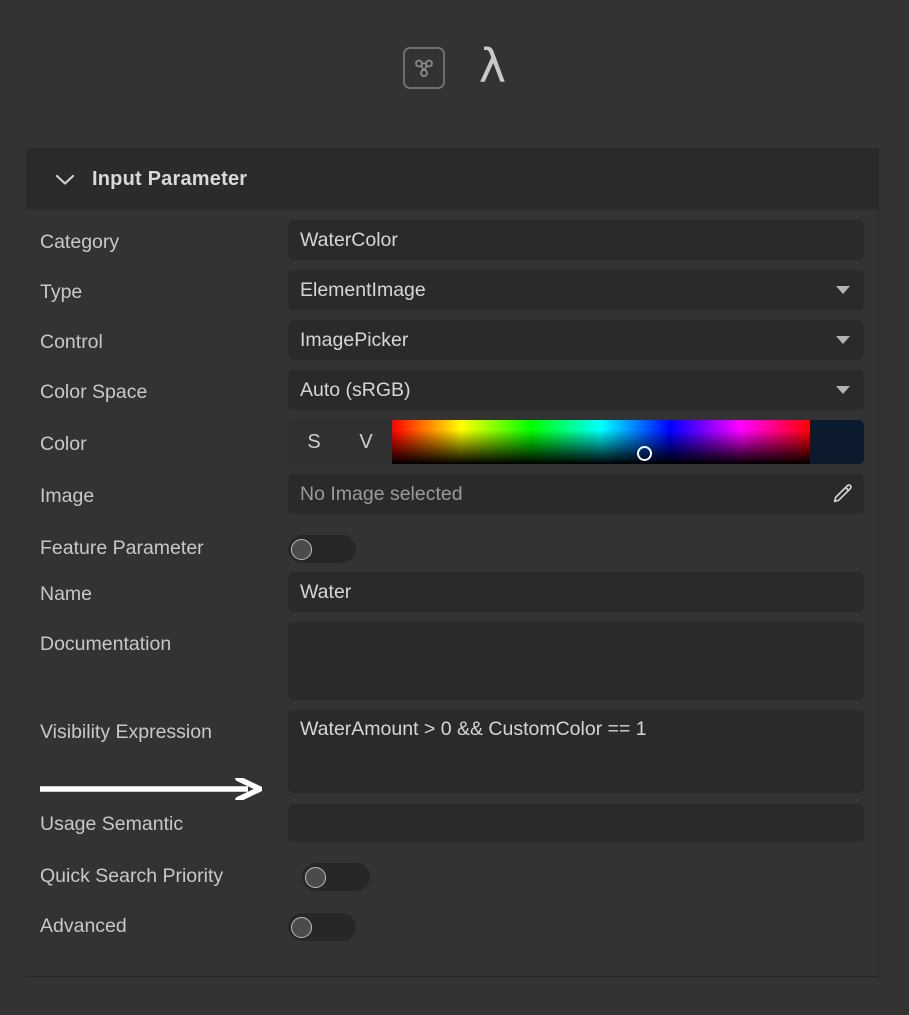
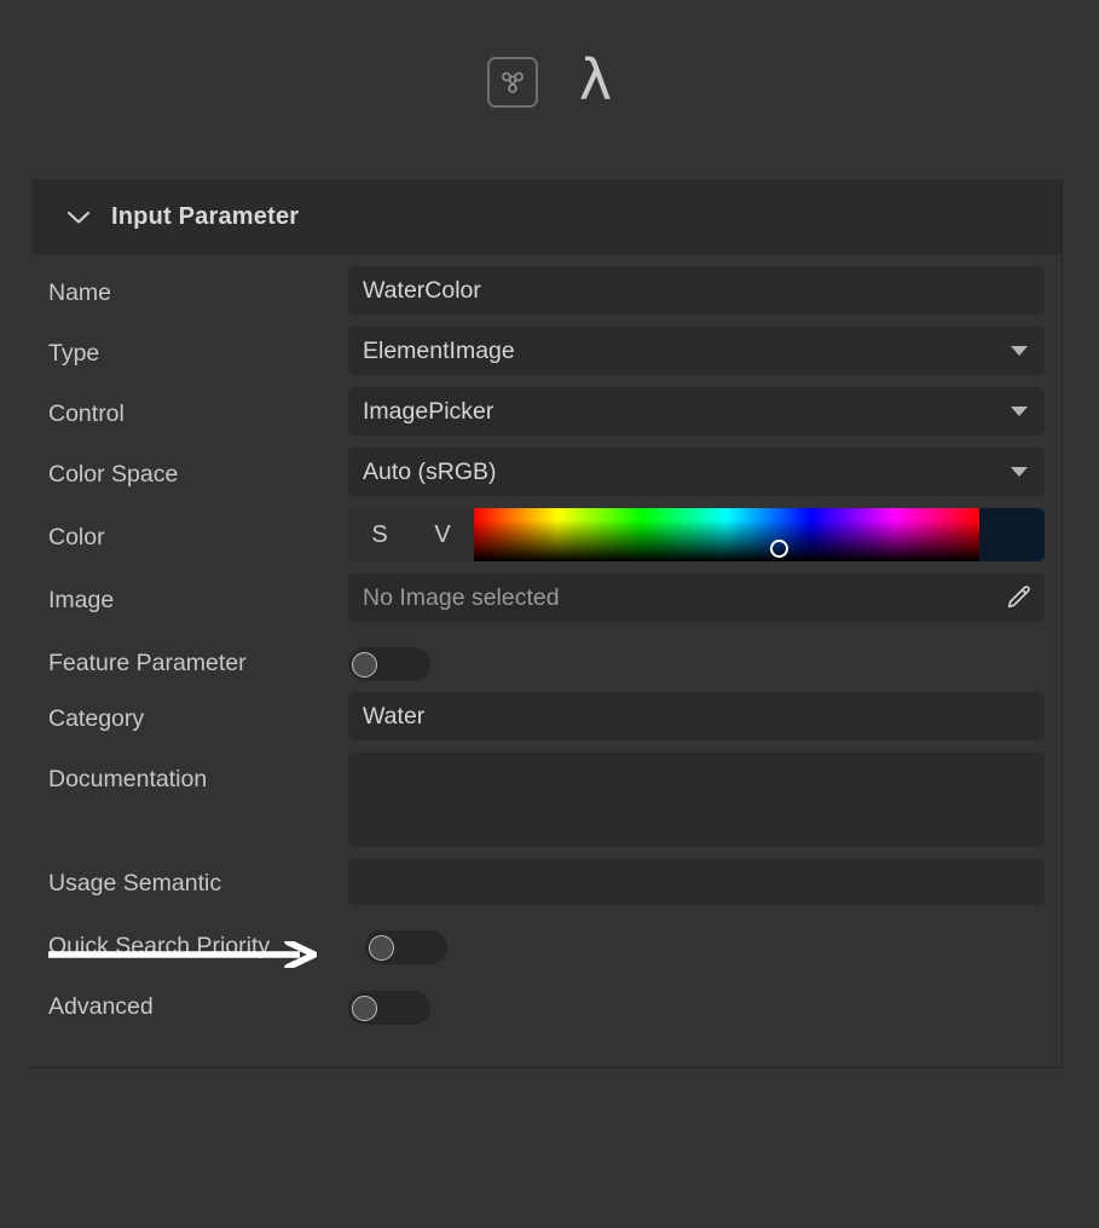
  λ
  Input Parameter
- Category
+ Name
  WaterColor
  Type
  ElementImage
  Control
  ImagePicker
  Color Space
  Auto (sRGB)
  Color
  S
  V
  Image
  No Image selected
  Feature Parameter
- Name
+ Category
  Water
  Documentation
- Visibility Expression
- WaterAmount > 0 && CustomColor == 1
  Usage Semantic
  Quick Search Priority
  Advanced
